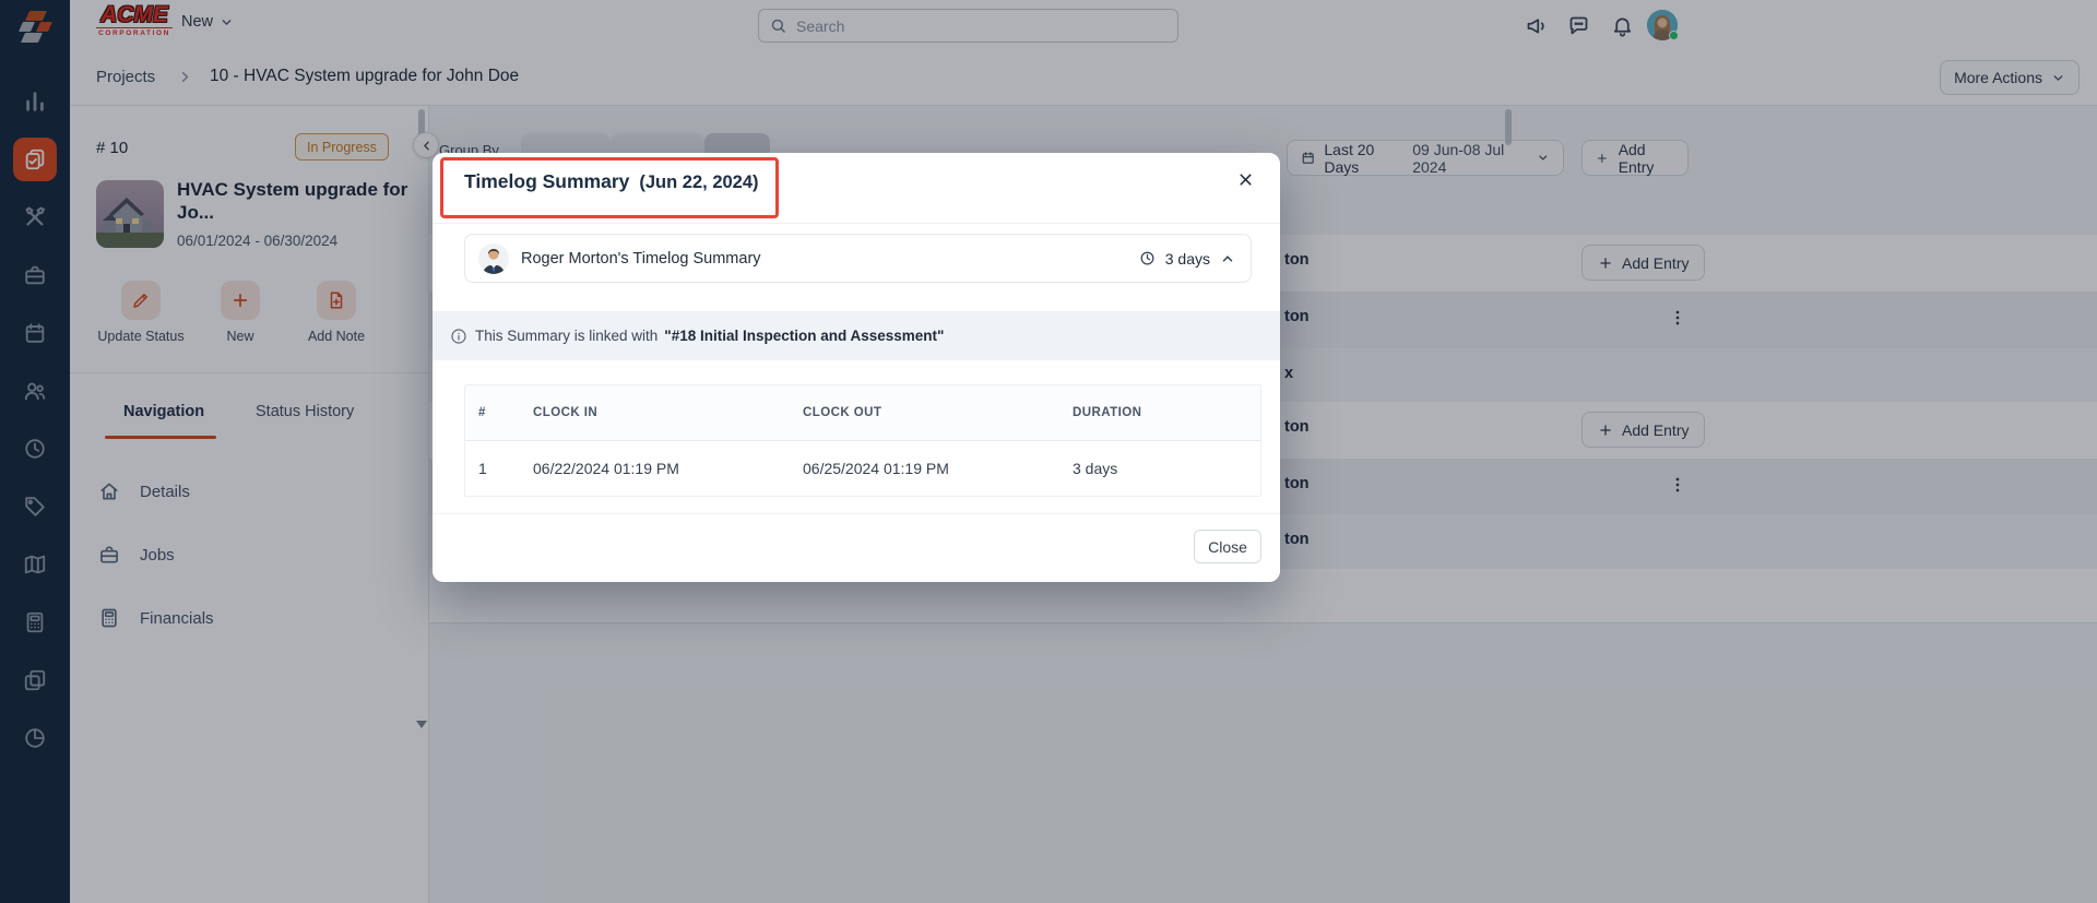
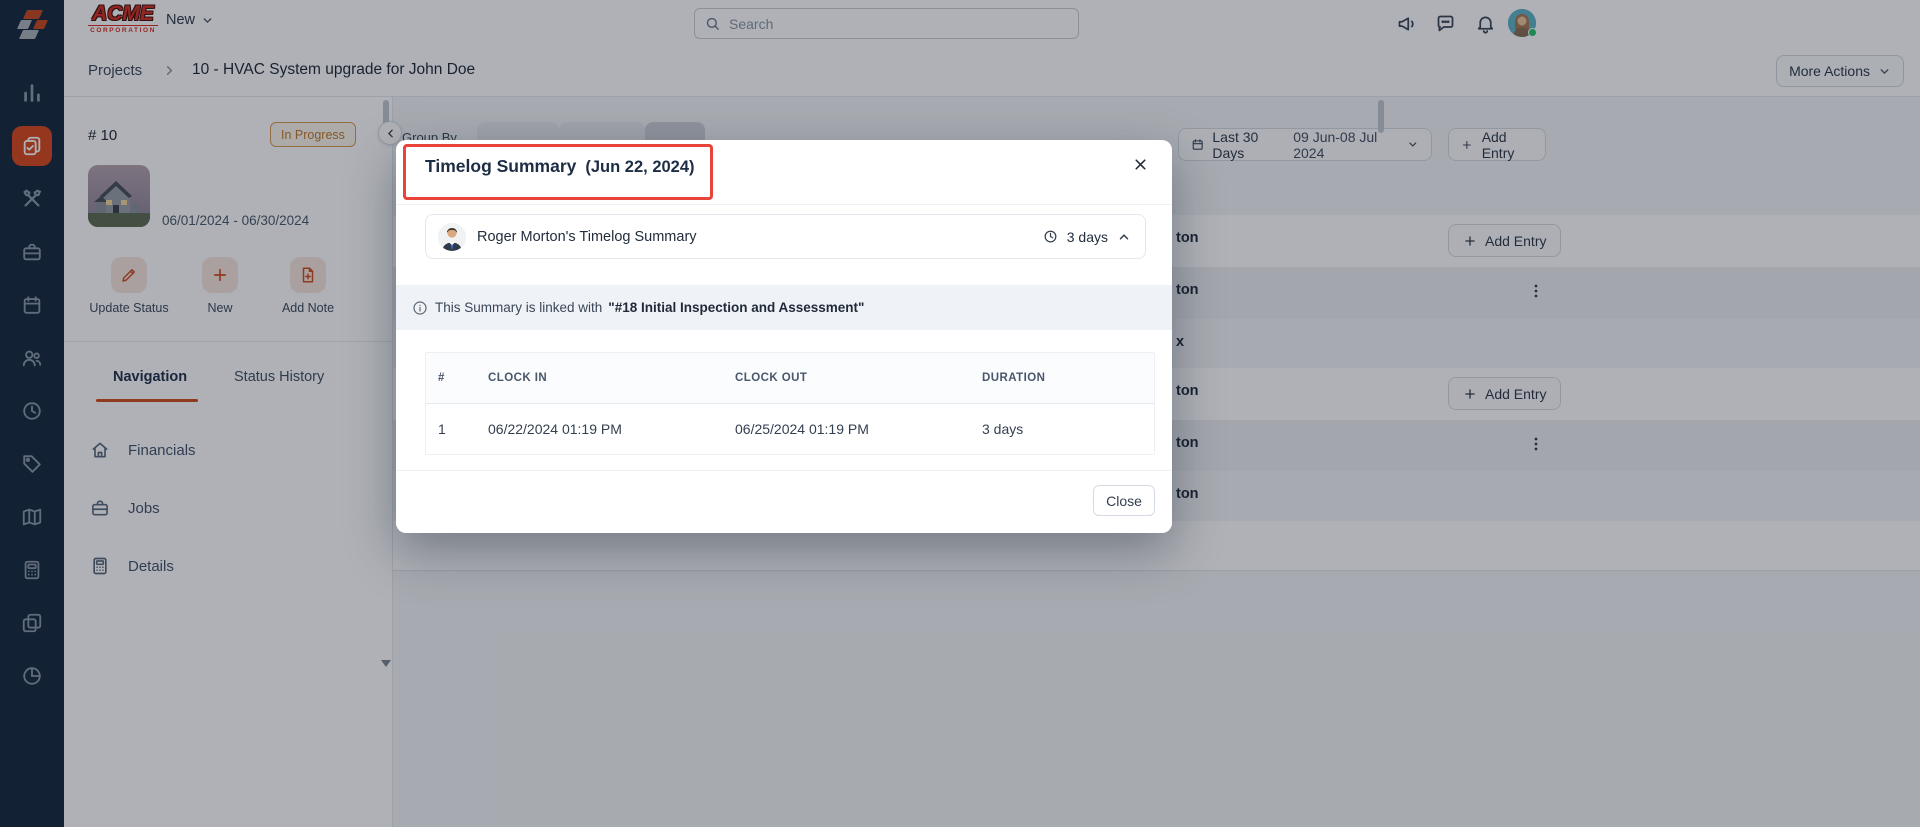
  ACME
  New
  Search
  Projects
  10 - HVAC System upgrade for John Doe
  More Actions
  # 10
  In Progress
- HVAC System upgrade for Jo...
  06/01/2024 - 06/30/2024
  Update Status
  New
  Add Note
  Navigation
  Status History
- Details
+ Financials
  Jobs
- Financials
+ Details
  Group By
- Last 20 Days
+ Last 30 Days
  09 Jun-08 Jul 2024
  Add Entry
  ton
  Add Entry
  ton
  x
  ton
  Add Entry
  ton
  ton
  Timelog Summary
  (Jun 22, 2024)
  Roger Morton's Timelog Summary
  3 days
  This Summary is linked with
  "#18 Initial Inspection and Assessment"
  #
  CLOCK IN
  CLOCK OUT
  DURATION
  1
  06/22/2024 01:19 PM
  06/25/2024 01:19 PM
  3 days
  Close
